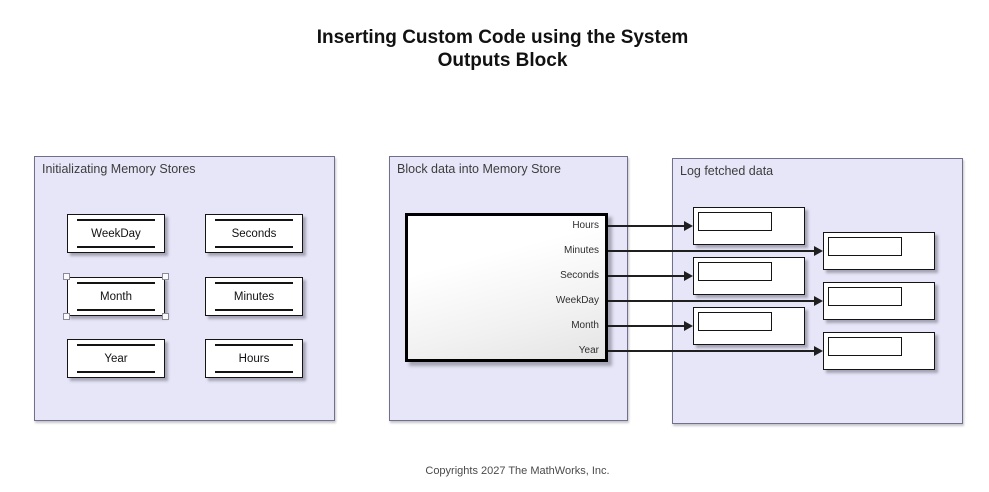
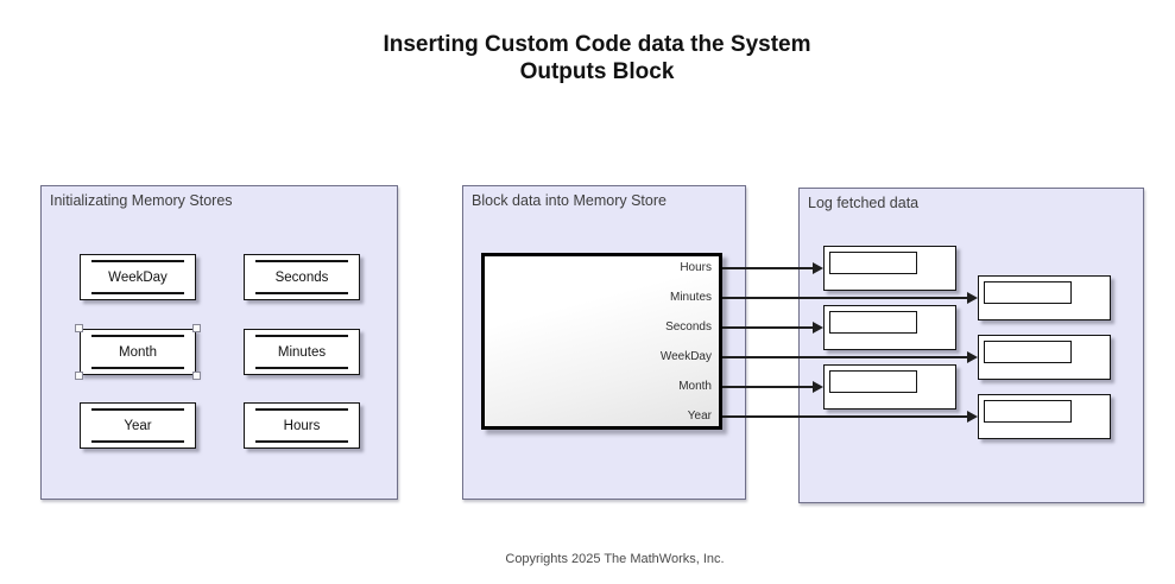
- Inserting Custom Code using the System
+ Inserting Custom Code data the System
  Outputs Block
  Initializating Memory Stores
  WeekDay
  Seconds
  Month
  Minutes
  Year
  Hours
  Block data into Memory Store
  Hours
  Minutes
  Seconds
  WeekDay
  Month
  Year
  Log fetched data
- Copyrights 2027 The MathWorks, Inc.
+ Copyrights 2025 The MathWorks, Inc.
